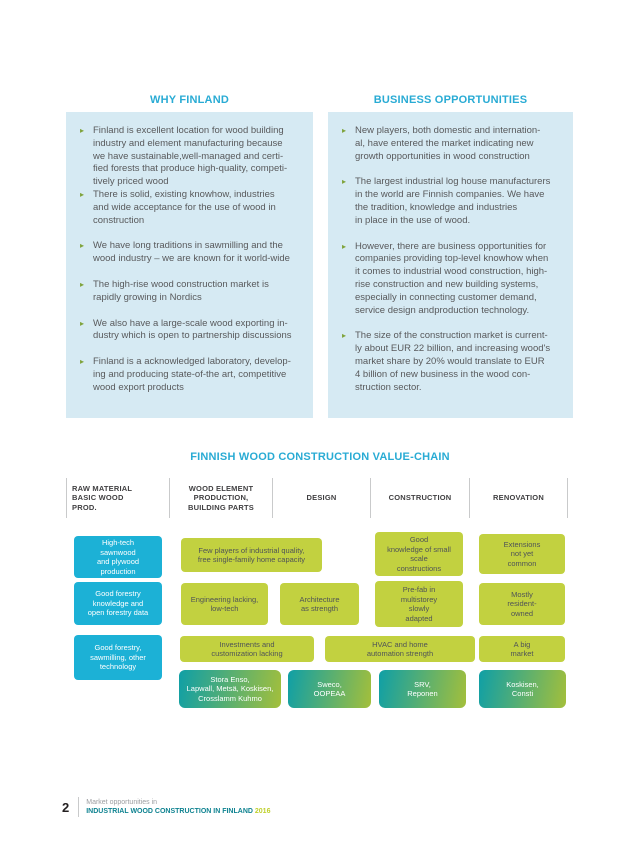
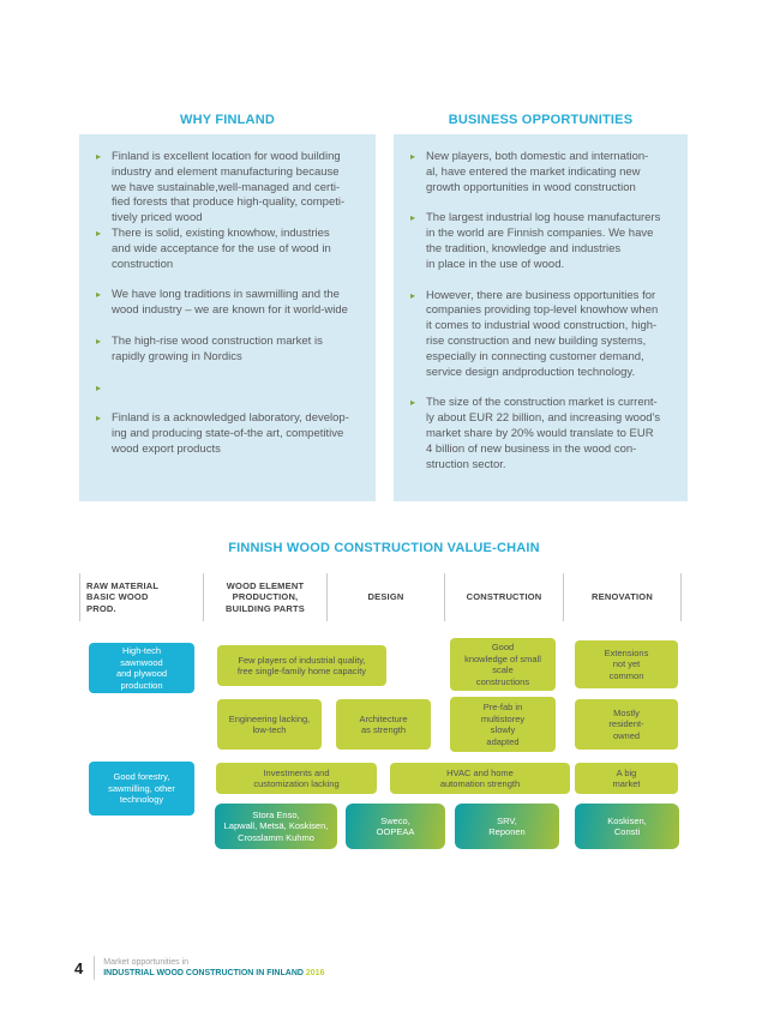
  WHY FINLAND
  BUSINESS OPPORTUNITIES
  ▸
  Finland is excellent location for wood building
  industry and element manufacturing because
  we have sustainable,well-managed and certi-
  fied forests that produce high-quality, competi-
  tively priced wood
  ▸
  There is solid, existing knowhow, industries
  and wide acceptance for the use of wood in
  construction
  ▸
  We have long traditions in sawmilling and the
  wood industry – we are known for it world-wide
  ▸
  The high-rise wood construction market is
  rapidly growing in Nordics
  ▸
- We also have a large-scale wood exporting in-
- dustry which is open to partnership discussions
  ▸
  Finland is a acknowledged laboratory, develop-
  ing and producing state-of-the art, competitive
  wood export products
  ▸
  New players, both domestic and internation-
  al, have entered the market indicating new
  growth opportunities in wood construction
  ▸
  The largest industrial log house manufacturers
  in the world are Finnish companies. We have
  the tradition, knowledge and industries
  in place in the use of wood.
  ▸
  However, there are business opportunities for
  companies providing top-level knowhow when
  it comes to industrial wood construction, high-
  rise construction and new building systems,
  especially in connecting customer demand,
  service design andproduction technology.
  ▸
  The size of the construction market is current-
  ly about EUR 22 billion, and increasing wood's
  market share by 20% would translate to EUR
  4 billion of new business in the wood con-
  struction sector.
  FINNISH WOOD CONSTRUCTION VALUE-CHAIN
  RAW MATERIAL
  BASIC WOOD
  PROD.
  WOOD ELEMENT
  PRODUCTION,
  BUILDING PARTS
  DESIGN
  CONSTRUCTION
  RENOVATION
  High-tech
  sawnwood
  and plywood
  production
  Few players of industrial quality,
  free single-family home capacity
  Good
  knowledge of small
  scale
  constructions
  Extensions
  not yet
  common
- Good forestry
- knowledge and
- open forestry data
  Engineering lacking,
  low-tech
  Architecture
  as strength
  Pre-fab in
  multistorey
  slowly
  adapted
  Mostly
  resident-
  owned
  Good forestry,
  sawmilling, other
  technology
  Investments and
  customization lacking
  HVAC and home
  automation strength
  A big
  market
  Stora Enso,
  Lapwall, Metsä, Koskisen,
  Crosslamm Kuhmo
  Sweco,
  OOPEAA
  SRV,
  Reponen
  Koskisen,
  Consti
- 2
+ 4
